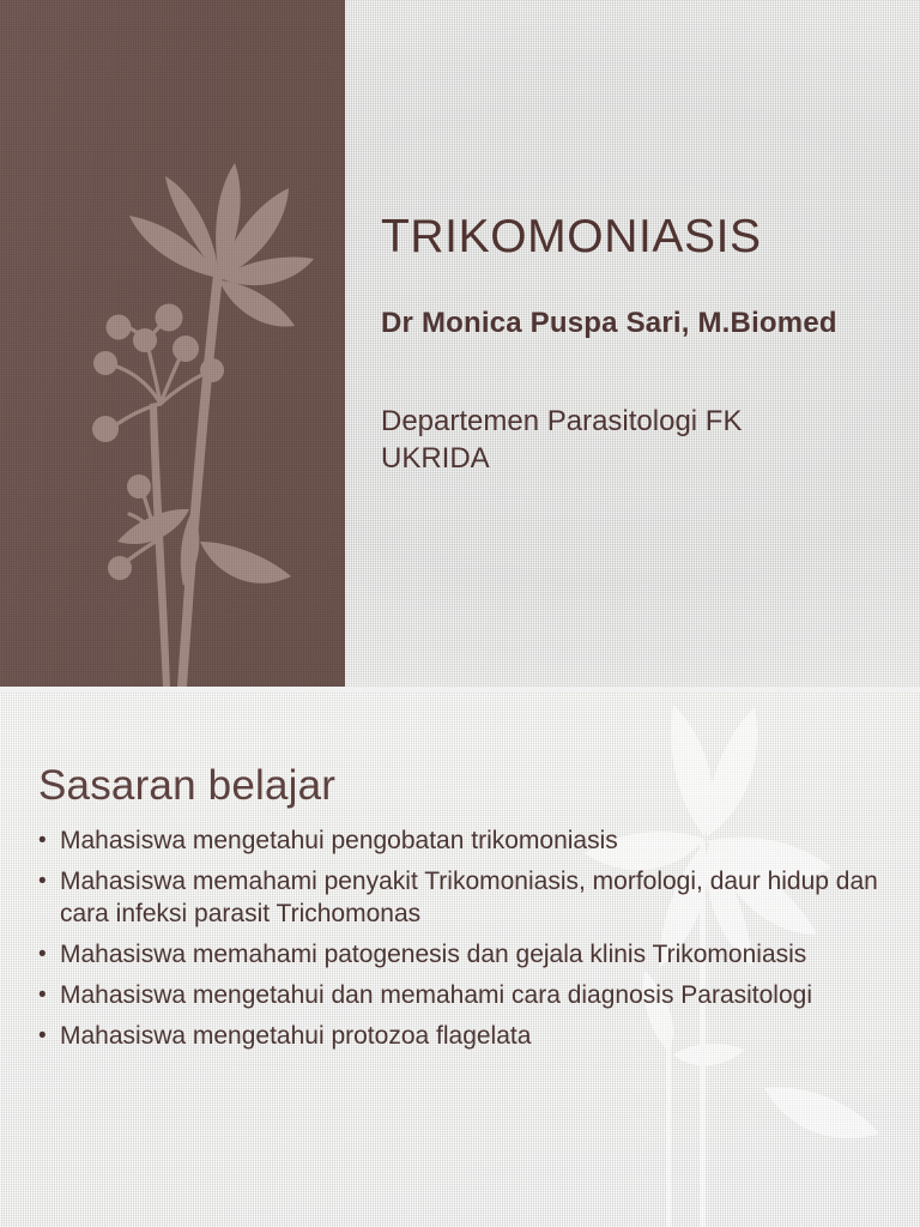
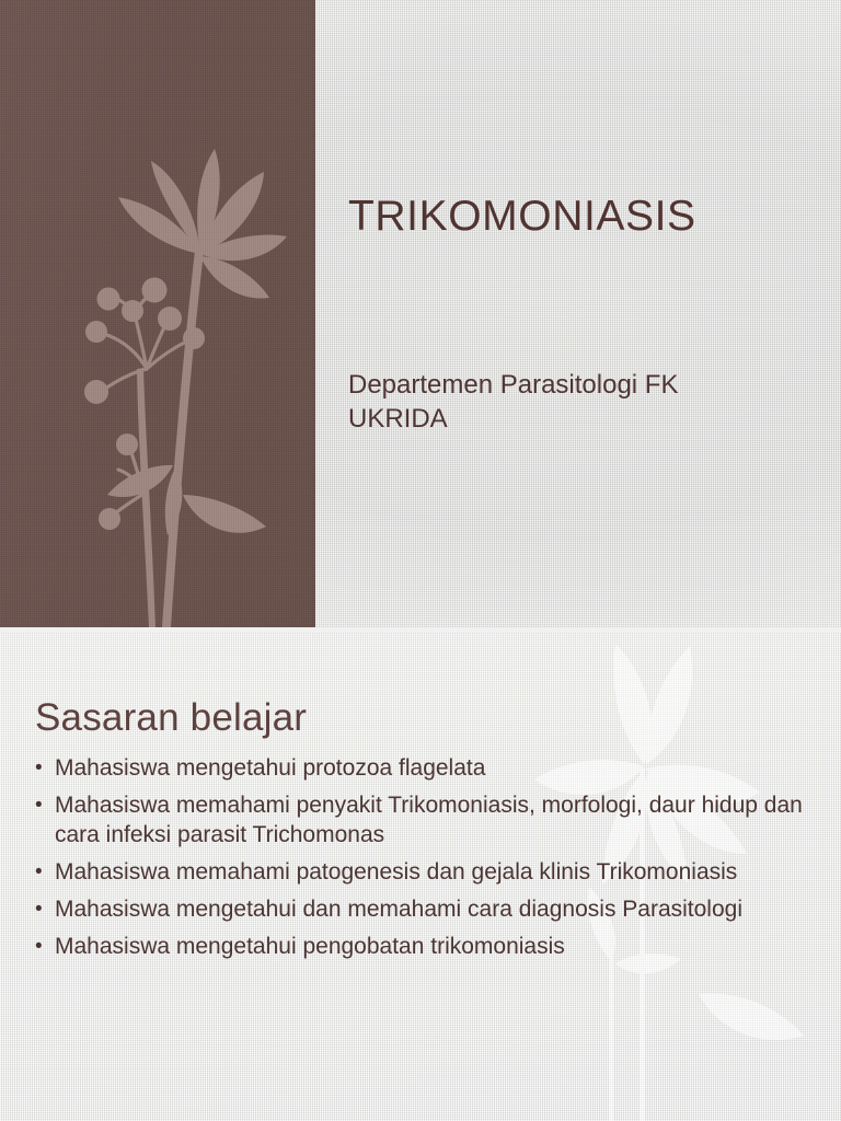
  TRIKOMONIASIS
- Dr Monica Puspa Sari, M.Biomed
  Departemen Parasitologi FK
  UKRIDA
  Sasaran belajar
  •
- Mahasiswa mengetahui pengobatan trikomoniasis
+ Mahasiswa mengetahui protozoa flagelata
  •
  Mahasiswa memahami penyakit Trikomoniasis, morfologi, daur hidup dan cara infeksi parasit Trichomonas
  •
  Mahasiswa memahami patogenesis dan gejala klinis Trikomoniasis
  •
  Mahasiswa mengetahui dan memahami cara diagnosis Parasitologi
  •
- Mahasiswa mengetahui protozoa flagelata
+ Mahasiswa mengetahui pengobatan trikomoniasis
